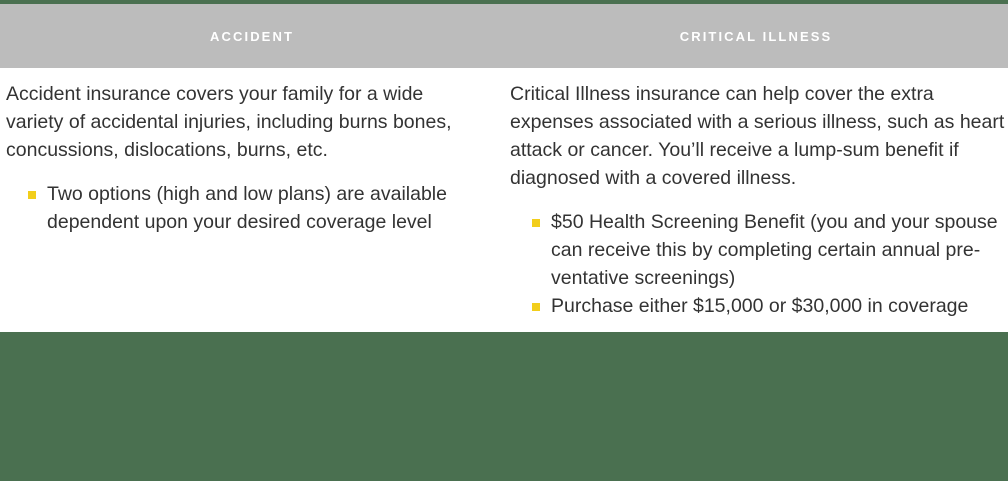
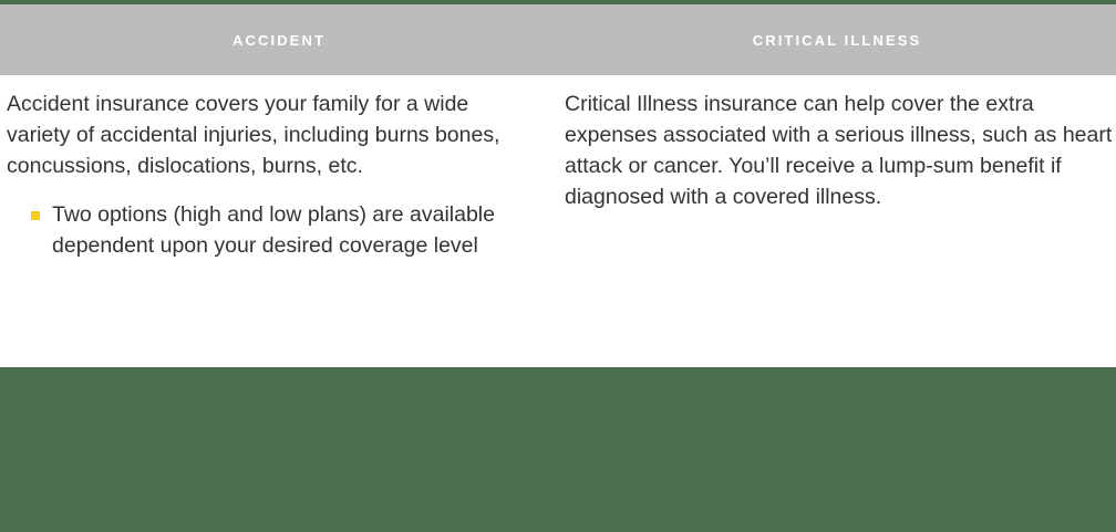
  ACCIDENT
  CRITICAL ILLNESS
  Accident insurance covers your family for a wide variety of accidental injuries, including burns bones, concussions, dislocations, burns, etc.
  Two options (high and low plans) are available dependent upon your desired coverage level
  Critical Illness insurance can help cover the extra expenses associated with a serious illness, such as heart attack or cancer. You’ll receive a lump-sum benefit if diagnosed with a covered illness.
- $50 Health Screening Benefit (you and your spouse can receive this by completing certain annual pre-ventative screenings)
- Purchase either $15,000 or $30,000 in coverage
